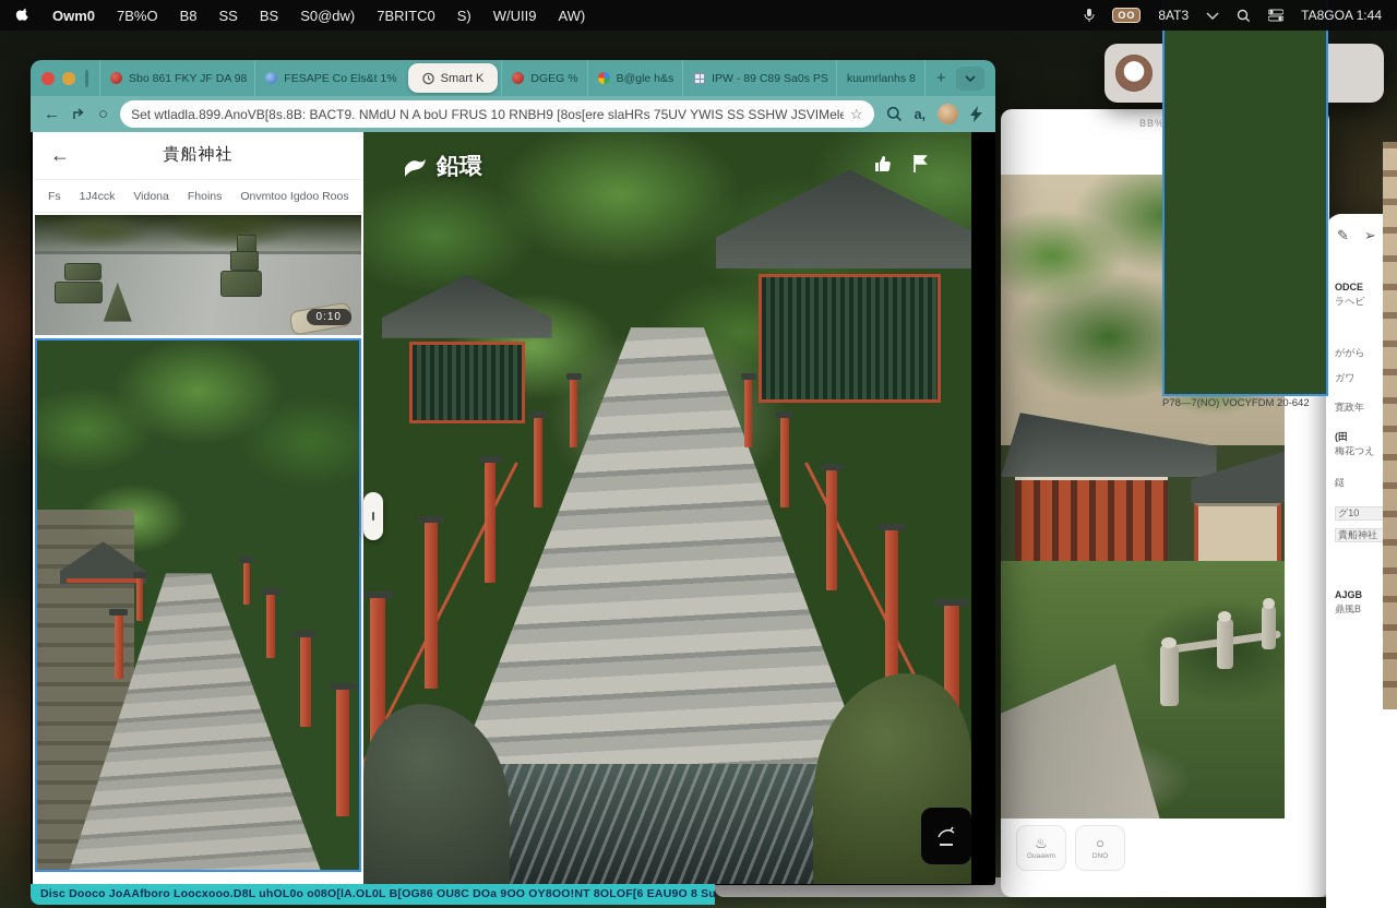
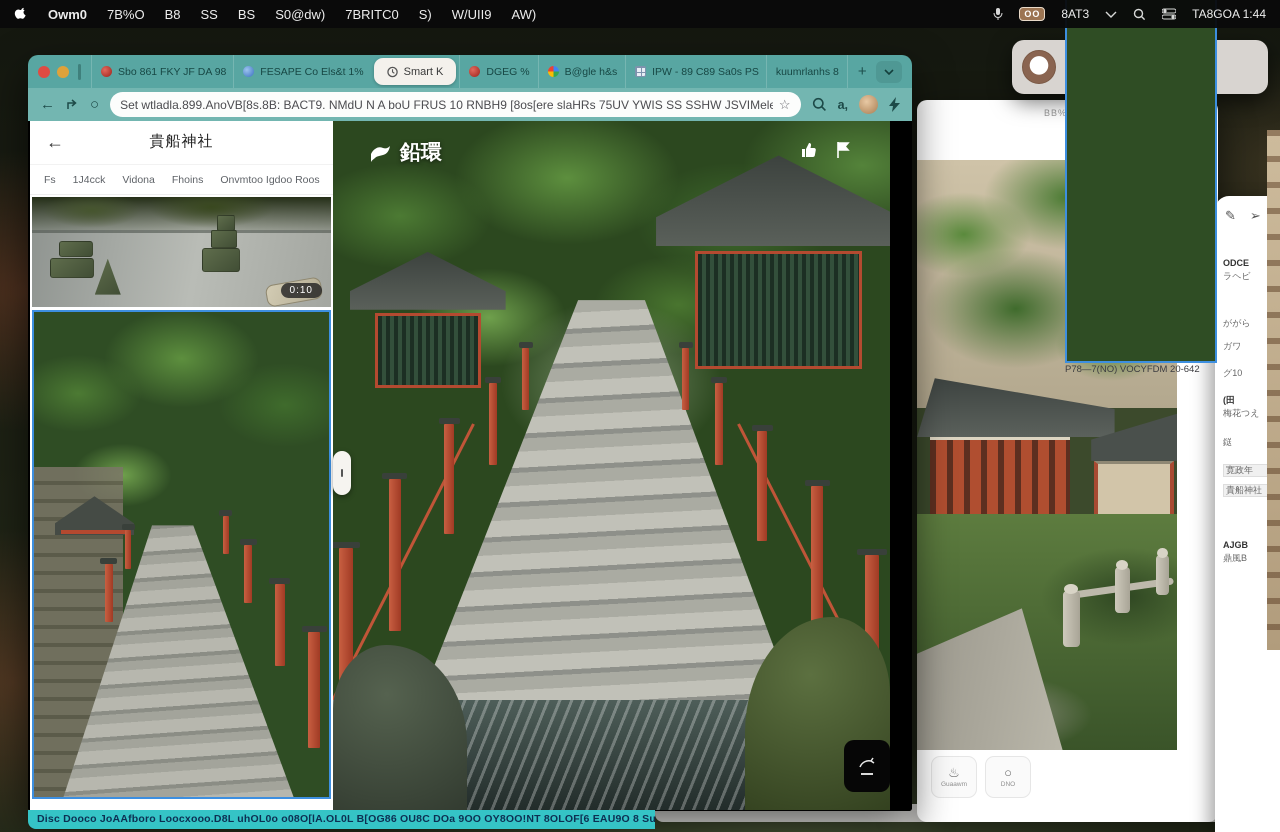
  ♨
  ○
  ✎
  ➢
  ODCE
  ラヘビ
  ががら
  ガワ
- 寛政年
+ グ10
  (田
  梅花つえ
  鎹
- グ10 貴船神社
+ 寛政年 貴船神社
  AJGB
  鼎風B
  Sbo 861 FKY JF DA 98
  FESAPE Co Els&t 1%
  Smart K
  DGEG %
  B@gle h&s
  IPW - 89 C89 Sa0s PS
  kuumrlanhs 8
  +
  ←
  ○
  Set wtladla.899.AnoVB[8s.8B: BACT9. NMdU N A boU FRUS 10 RNBH9 [8os[ere slaHRs 75UV YWIS SS SSHW JSVIMele
  ☆
  a,
  ←
  貴船神社
  Fs
  1J4cck
  Vidona
  Fhoins
  Onvmtoo Igdoo Roos
  0:10
  鉛環
  P78—7(NO) VOCYFDM 20-642
  Owm0
  7B%O
  B8
  SS
  BS
  S0@dw)
  7BRITC0
  S)
  W/UII9
  AW)
  OO
  8AT3
  TA8GOA 1:44
